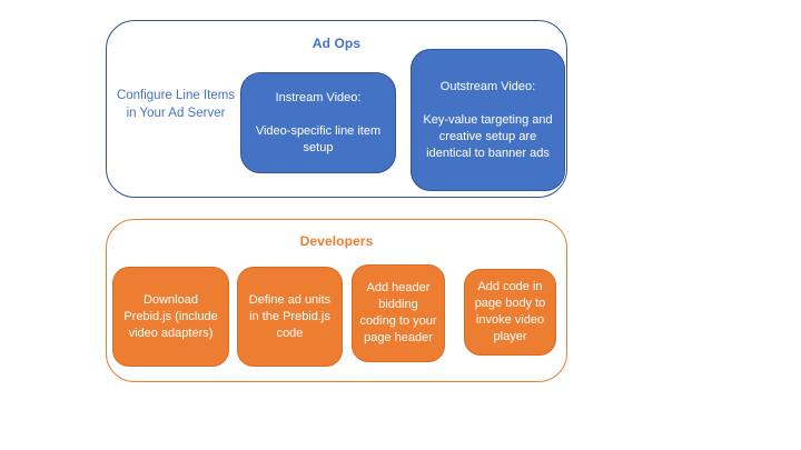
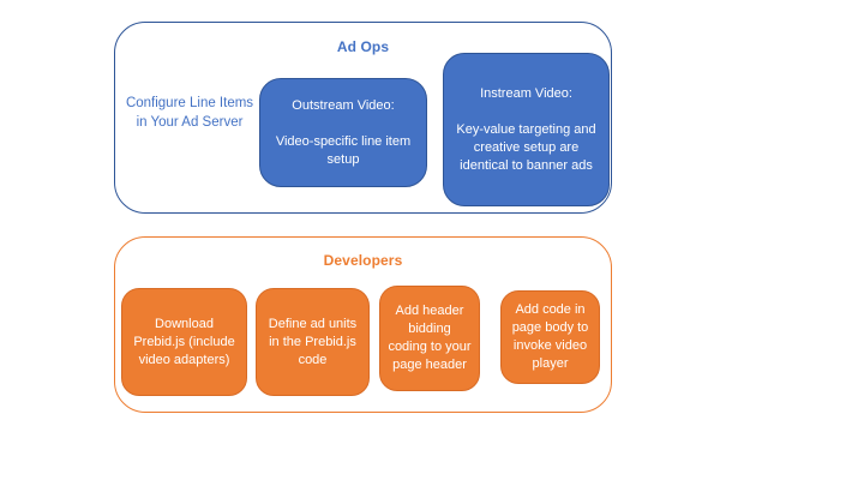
  Ad Ops
  Configure Line Items in Your Ad Server
- Instream Video:
+ Outstream Video:
  Video-specific line item setup
- Outstream Video:
+ Instream Video:
  Key-value targeting and creative setup are identical to banner ads
  Developers
  Download Prebid.js (include video adapters)
  Define ad units in the Prebid.js code
  Add header bidding coding to your page header
  Add code in page body to invoke video player
